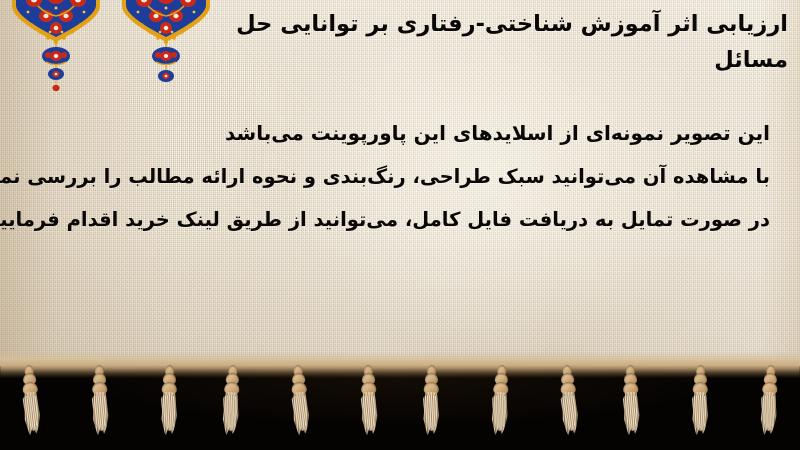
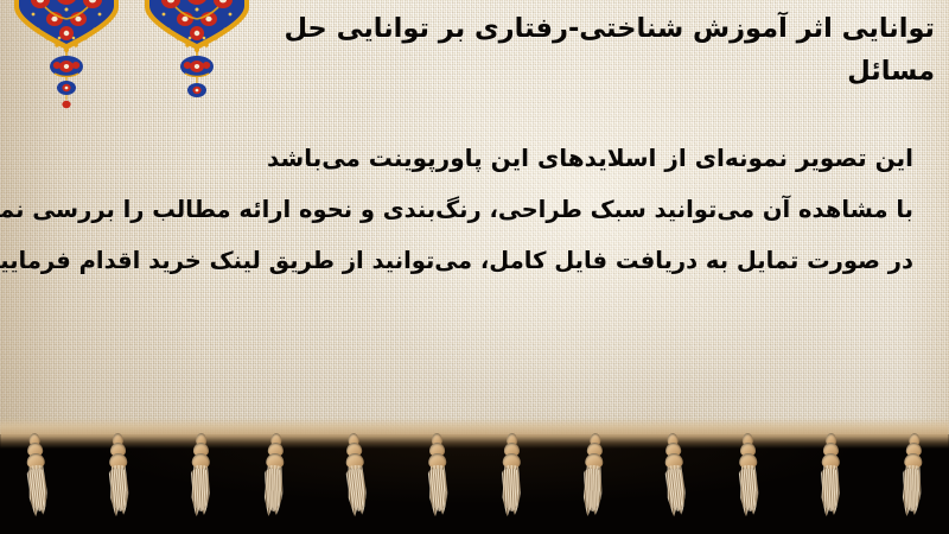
- ارزیابی اثر آموزش شناختی-رفتاری بر توانایی حل مسائل
+ توانایی اثر آموزش شناختی-رفتاری بر توانایی حل مسائل
  این تصویر نمونه‌ای از اسلایدهای این پاورپوینت می‌باشد
  با مشاهده آن می‌توانید سبک طراحی، رنگ‌بندی و نحوه ارائه مطالب را بررسی نم
  در صورت تمایل به دریافت فایل کامل، می‌توانید از طریق لینک خرید اقدام فرمایی
